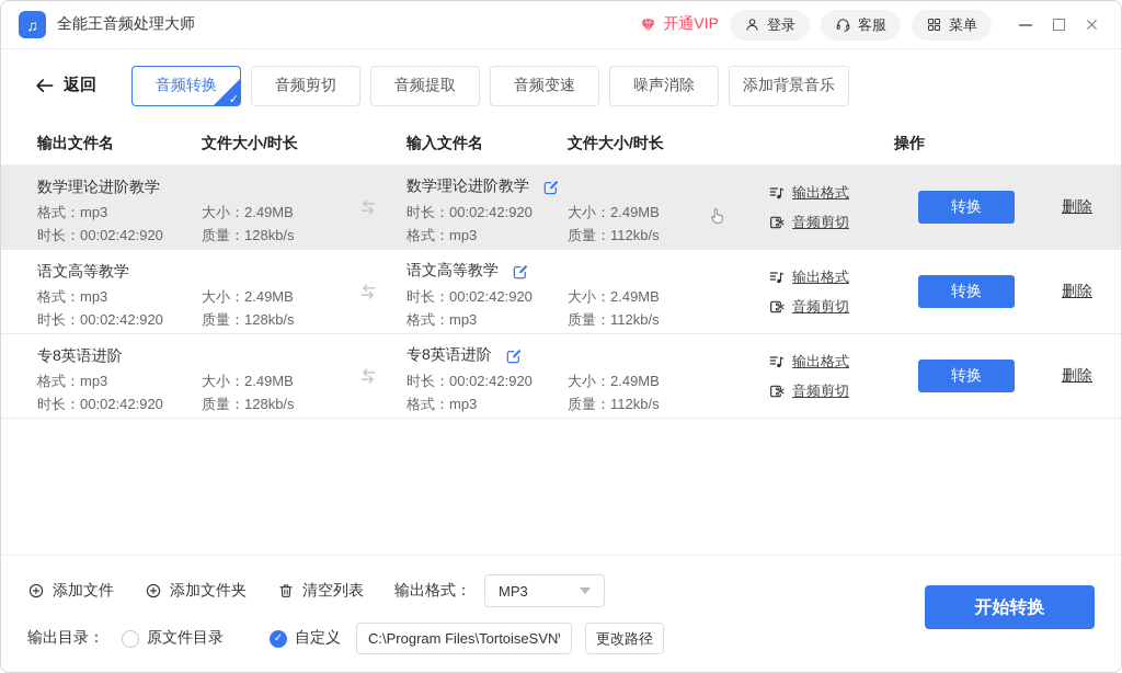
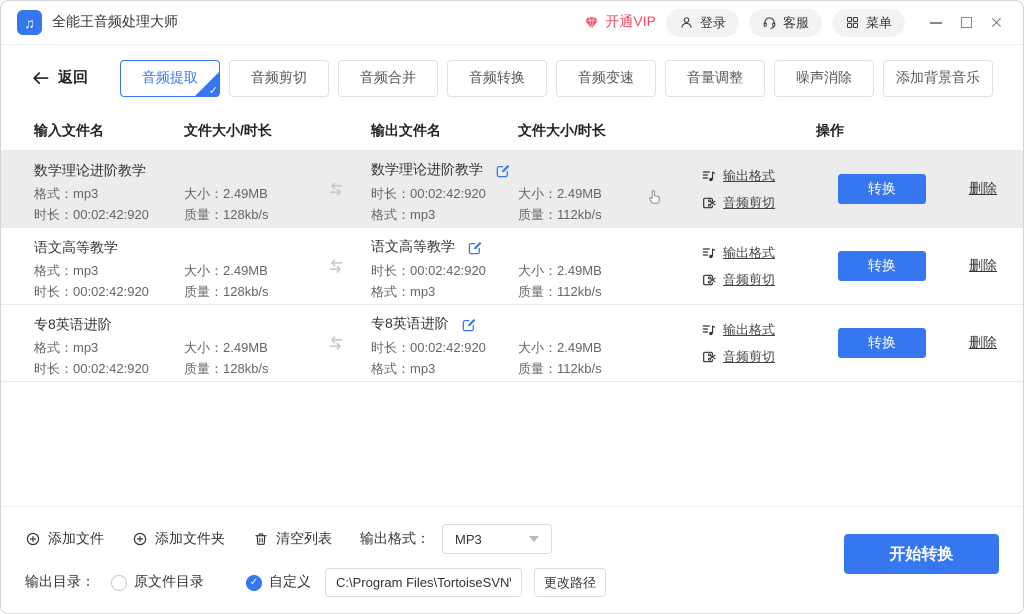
  ♫
  全能王音频处理大师
  开通VIP
  登录
  客服
  菜单
  返回
- 音频转换
+ 音频提取
  ✓
  音频剪切
+ 音频合并
- 音频提取
+ 音频转换
  音频变速
+ 音量调整
  噪声消除
  添加背景音乐
- 输出文件名
+ 输入文件名
  文件大小/时长
- 输入文件名
+ 输出文件名
  文件大小/时长
  操作
  数学理论进阶教学
  格式：mp3
  时长：00:02:42:920
  大小：2.49MB
  质量：128kb/s
  数学理论进阶教学
  时长：00:02:42:920
  格式：mp3
  大小：2.49MB
  质量：112kb/s
  输出格式
  音频剪切
  转换
  删除
  语文高等教学
  格式：mp3
  时长：00:02:42:920
  大小：2.49MB
  质量：128kb/s
  语文高等教学
  时长：00:02:42:920
  格式：mp3
  大小：2.49MB
  质量：112kb/s
  输出格式
  音频剪切
  转换
  删除
  专8英语进阶
  格式：mp3
  时长：00:02:42:920
  大小：2.49MB
  质量：128kb/s
  专8英语进阶
  时长：00:02:42:920
  格式：mp3
  大小：2.49MB
  质量：112kb/s
  输出格式
  音频剪切
  转换
  删除
  添加文件
  添加文件夹
  清空列表
  输出格式：
  MP3
  输出目录：
  原文件目录
  自定义
  C:\Program Files\TortoiseSVN
  更改路径
  开始转换
